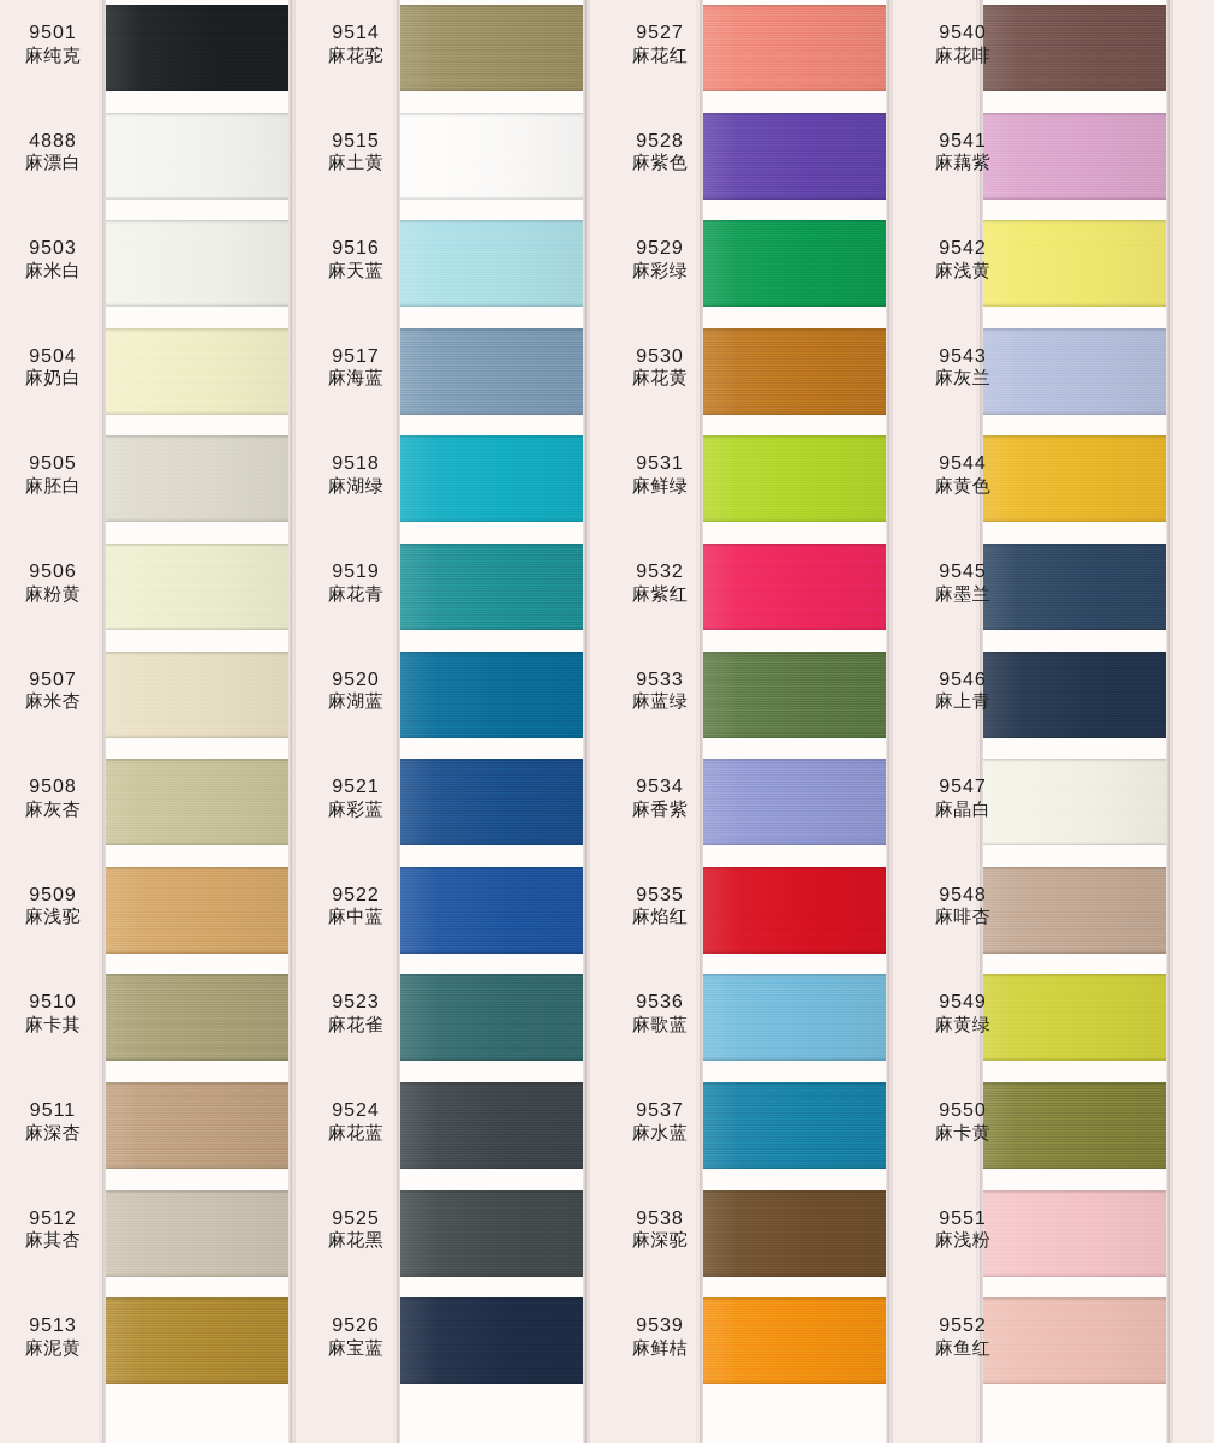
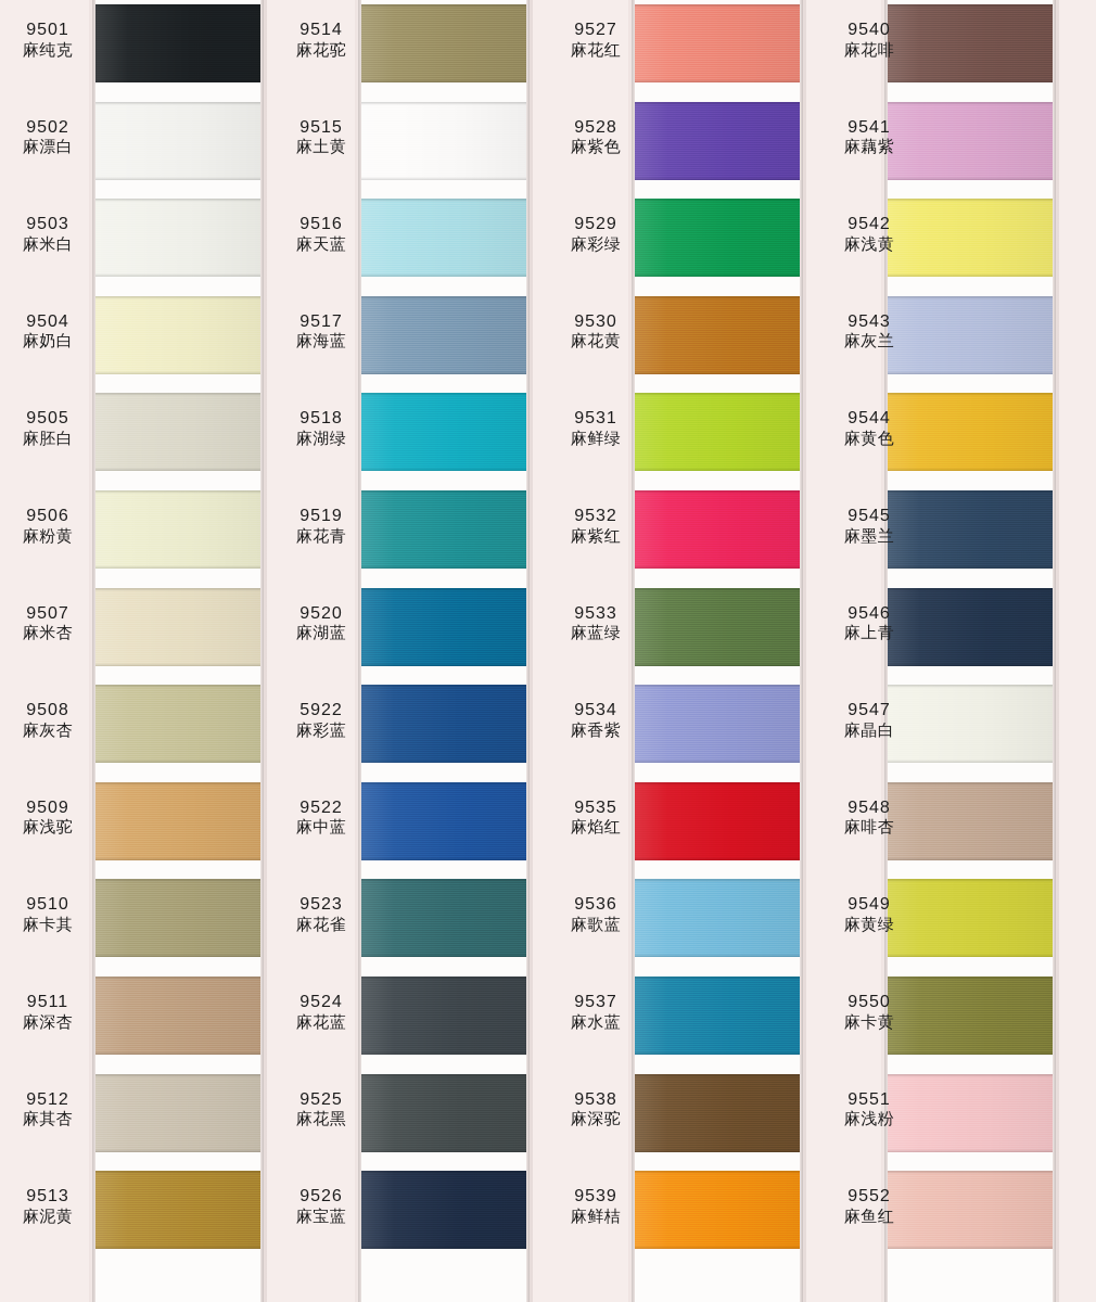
  9501
  麻纯克
- 4888
+ 9502
  麻漂白
  9503
  麻米白
  9504
  麻奶白
  9505
  麻胚白
  9506
  麻粉黄
  9507
  麻米杏
  9508
  麻灰杏
  9509
  麻浅驼
  9510
  麻卡其
  9511
  麻深杏
  9512
  麻其杏
  9513
  麻泥黄
  9514
  麻花驼
  9515
  麻土黄
  9516
  麻天蓝
  9517
  麻海蓝
  9518
  麻湖绿
  9519
  麻花青
  9520
  麻湖蓝
- 9521
+ 5922
  麻彩蓝
  9522
  麻中蓝
  9523
  麻花雀
  9524
  麻花蓝
  9525
  麻花黑
  9526
  麻宝蓝
  9527
  麻花红
  9528
  麻紫色
  9529
  麻彩绿
  9530
  麻花黄
  9531
  麻鲜绿
  9532
  麻紫红
  9533
  麻蓝绿
  9534
  麻香紫
  9535
  麻焰红
  9536
  麻歌蓝
  9537
  麻水蓝
  9538
  麻深驼
  9539
  麻鲜桔
  9540
  麻花啡
  9541
  麻藕紫
  9542
  麻浅黄
  9543
  麻灰兰
  9544
  麻黄色
  9545
  麻墨兰
  9546
  麻上青
  9547
  麻晶白
  9548
  麻啡杏
  9549
  麻黄绿
  9550
  麻卡黄
  9551
  麻浅粉
  9552
  麻鱼红
